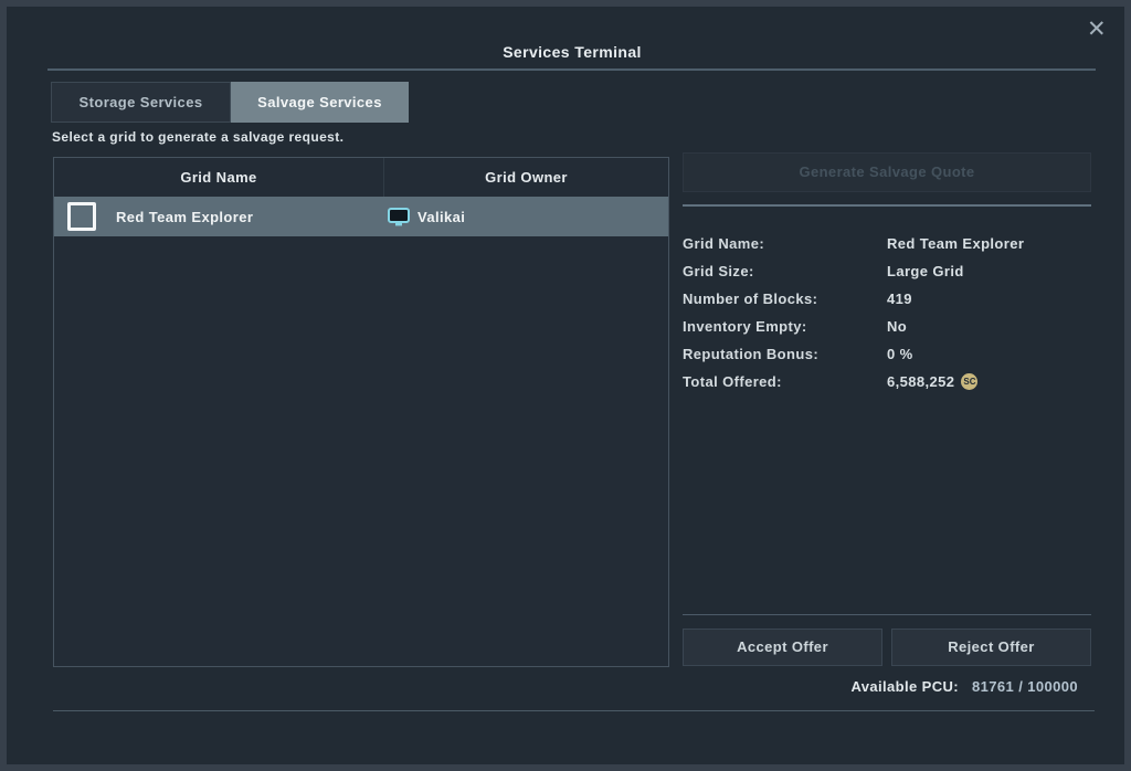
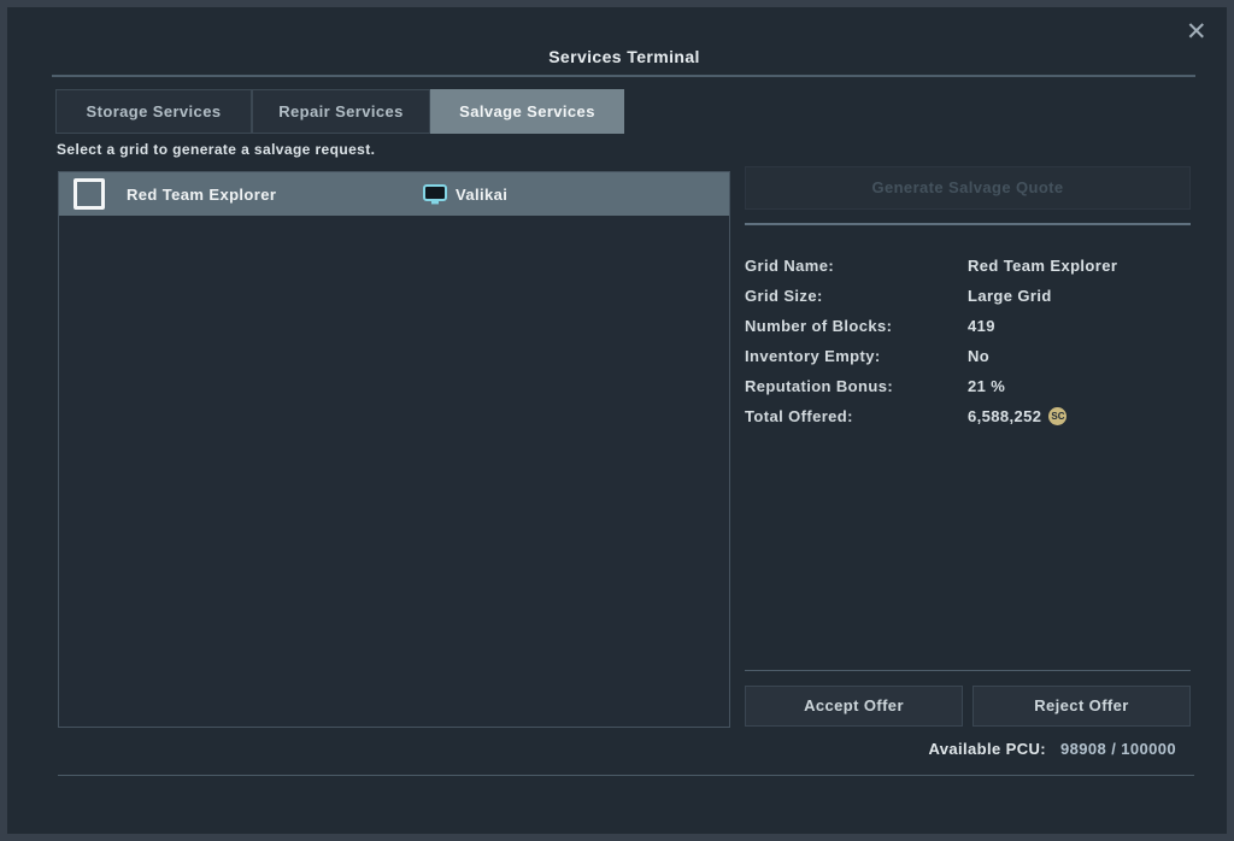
  Services Terminal
  ✕
  Storage Services
+ Repair Services
  Salvage Services
  Select a grid to generate a salvage request.
- Grid Name
- Grid Owner
  Red Team Explorer
  Valikai
  Generate Salvage Quote
  Grid Name:
  Red Team Explorer
  Grid Size:
  Large Grid
  Number of Blocks:
  419
  Inventory Empty:
  No
  Reputation Bonus:
- 0 %
+ 21 %
  Total Offered:
  6,588,252
  SC
  Accept Offer
  Reject Offer
  Available PCU:
- 81761 / 100000
+ 98908 / 100000
